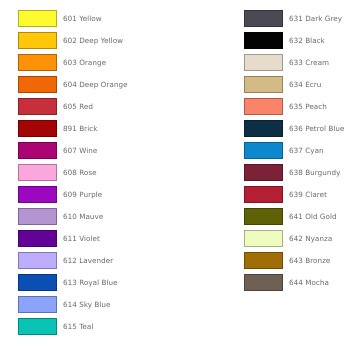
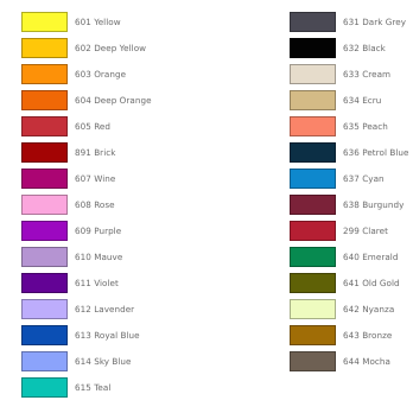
  601 Yellow
  602 Deep Yellow
  603 Orange
  604 Deep Orange
  605 Red
  891 Brick
  607 Wine
  608 Rose
  609 Purple
  610 Mauve
  611 Violet
  612 Lavender
  613 Royal Blue
  614 Sky Blue
  615 Teal
  631 Dark Grey
  632 Black
  633 Cream
  634 Ecru
  635 Peach
  636 Petrol Blue
  637 Cyan
  638 Burgundy
- 639 Claret
+ 299 Claret
+ 640 Emerald
  641 Old Gold
  642 Nyanza
  643 Bronze
  644 Mocha
